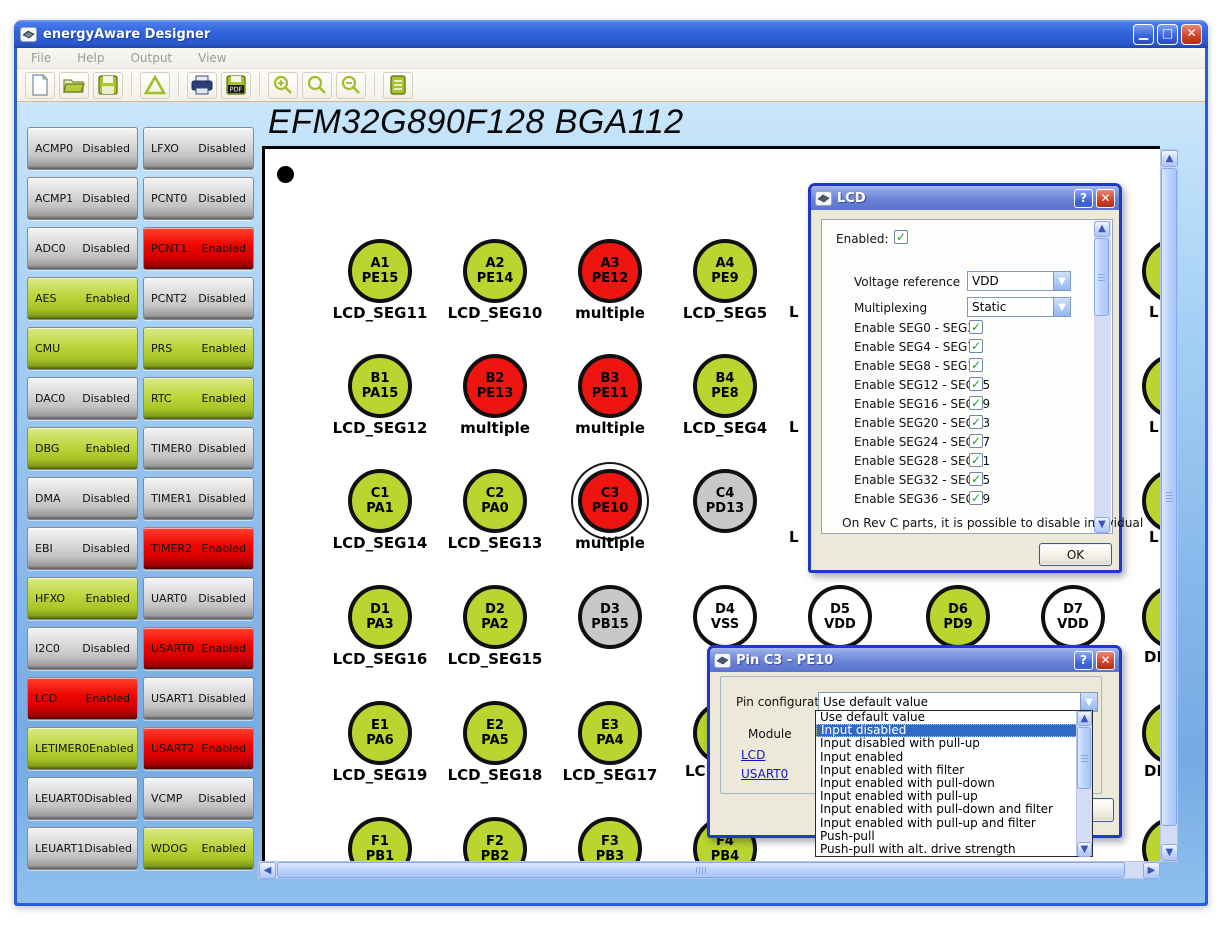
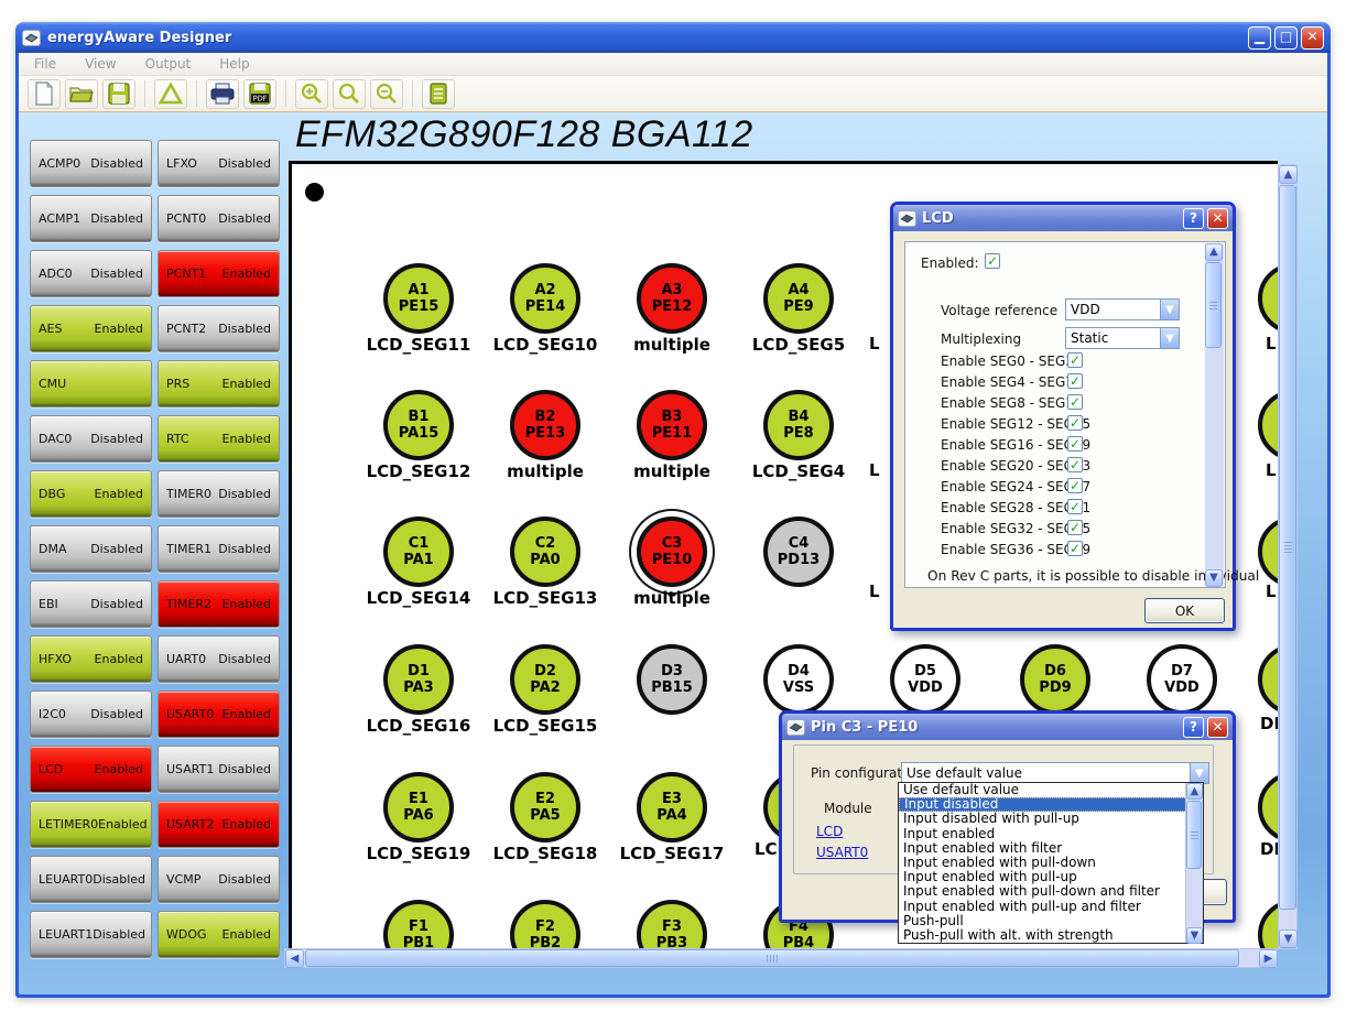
  energyAware Designer
  ▁
  □
  ✕
  File
- Help
+ View
  Output
- View
+ Help
  PDF
  ACMP0
  Disabled
  LFXO
  Disabled
  ACMP1
  Disabled
  PCNT0
  Disabled
  ADC0
  Disabled
  PCNT1
  Enabled
  AES
  Enabled
  PCNT2
  Disabled
  CMU
  PRS
  Enabled
  DAC0
  Disabled
  RTC
  Enabled
  DBG
  Enabled
  TIMER0
  Disabled
  DMA
  Disabled
  TIMER1
  Disabled
  EBI
  Disabled
  TIMER2
  Enabled
  HFXO
  Enabled
  UART0
  Disabled
  I2C0
  Disabled
  USART0
  Enabled
  LCD
  Enabled
  USART1
  Disabled
  LETIMER0
  Enabled
  USART2
  Enabled
  LEUART0
  Disabled
  VCMP
  Disabled
  LEUART1
  Disabled
  WDOG
  Enabled
  EFM32G890F128 BGA112
  A1
  PE15
  LCD_SEG11
  A2
  PE14
  LCD_SEG10
  A3
  PE12
  multiple
  A4
  PE9
  LCD_SEG5
  B1
  PA15
  LCD_SEG12
  B2
  PE13
  multiple
  B3
  PE11
  multiple
  B4
  PE8
  LCD_SEG4
  C1
  PA1
  LCD_SEG14
  C2
  PA0
  LCD_SEG13
  C3
  PE10
  multiple
  C4
  PD13
  D1
  PA3
  LCD_SEG16
  D2
  PA2
  LCD_SEG15
  D3
  PB15
  D4
  VSS
  D5
  VDD
  D6
  PD9
  D7
  VDD
  E1
  PA6
  LCD_SEG19
  E2
  PA5
  LCD_SEG18
  E3
  PA4
  LCD_SEG17
  F1
  PB1
  F2
  PB2
  F3
  PB3
  F4
  PB4
  L
  L
  L
  L
  L
  L
  LC
  ▲
  ▼
  ◀
  ▶
  LCD
  ?
  ✕
  Enabled:
  ✓
  Voltage reference
  VDD
  ▼
  Multiplexing
  Static
  ▼
  Enable SEG0 - SEG
  ✓
  Enable SEG4 - SEG
  ✓
  Enable SEG8 - SEG
  ✓
  Enable SEG12 - SE5
  ✓
  Enable SEG16 - SE9
  ✓
  Enable SEG20 - SE3
  ✓
  Enable SEG24 - SE7
  ✓
  Enable SEG28 - SE1
  ✓
  Enable SEG32 - SE5
  ✓
  Enable SEG36 - SE9
  ✓
  On Rev C parts, it is possible to disable inidual
  ▲
  ▼
  OK
  Pin C3 - PE10
  ?
  ✕
  Pin configurat
  Use default value
  ▼
  Module
  LCD
  USART0
  Use default value
  Input disabled
  Input disabled with pull-up
  Input enabled
  Input enabled with filter
  Input enabled with pull-down
  Input enabled with pull-up
  Input enabled with pull-down and filter
  Input enabled with pull-up and filter
  Push-pull
- Push-pull with alt. drive strength
+ Push-pull with alt. with strength
  ▲
  ▼
